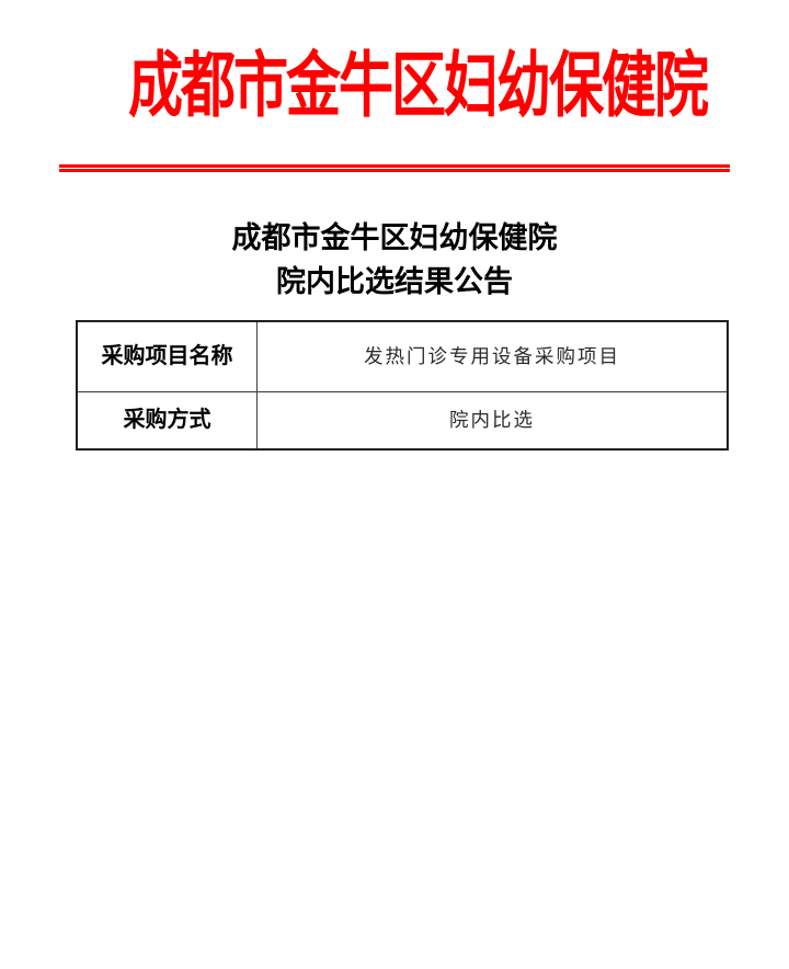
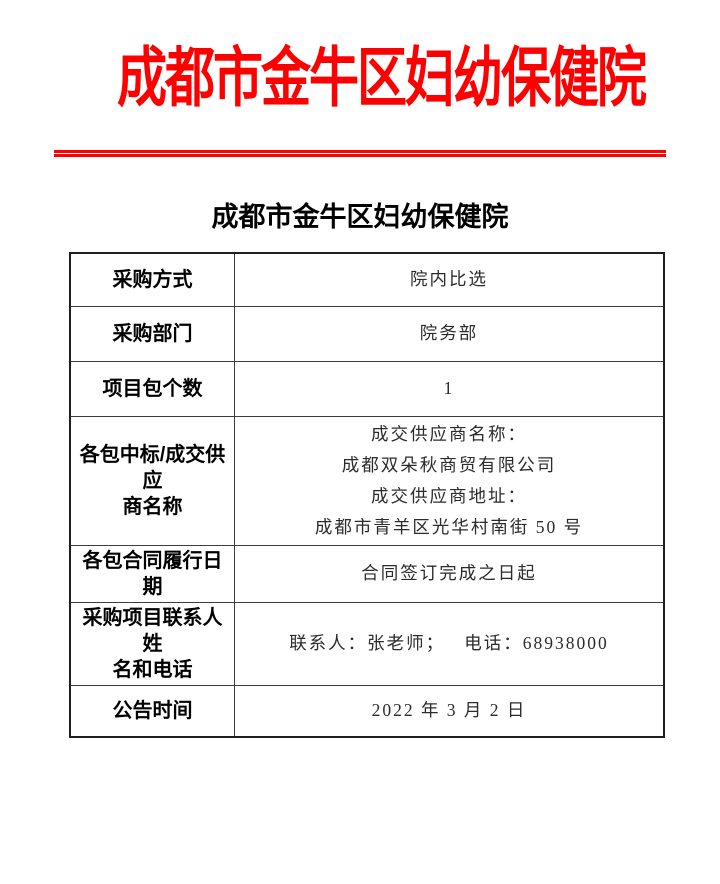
  成都市金牛区妇幼保健院
  成都市金牛区妇幼保健院
- 院内比选结果公告
- 采购项目名称	发热门诊专用设备采购项目
  采购方式	院内比选
+ 采购部门	院务部
+ 项目包个数	1
+ 各包中标/成交供应 商名称	成交供应商名称： 成都双朵秋商贸有限公司 成交供应商地址： 成都市青羊区光华村南街 50 号
+ 各包合同履行日期	合同签订完成之日起
+ 采购项目联系人姓 名和电话	联系人：张老师； 电话：68938000
+ 公告时间	2022 年 3 月 2 日
